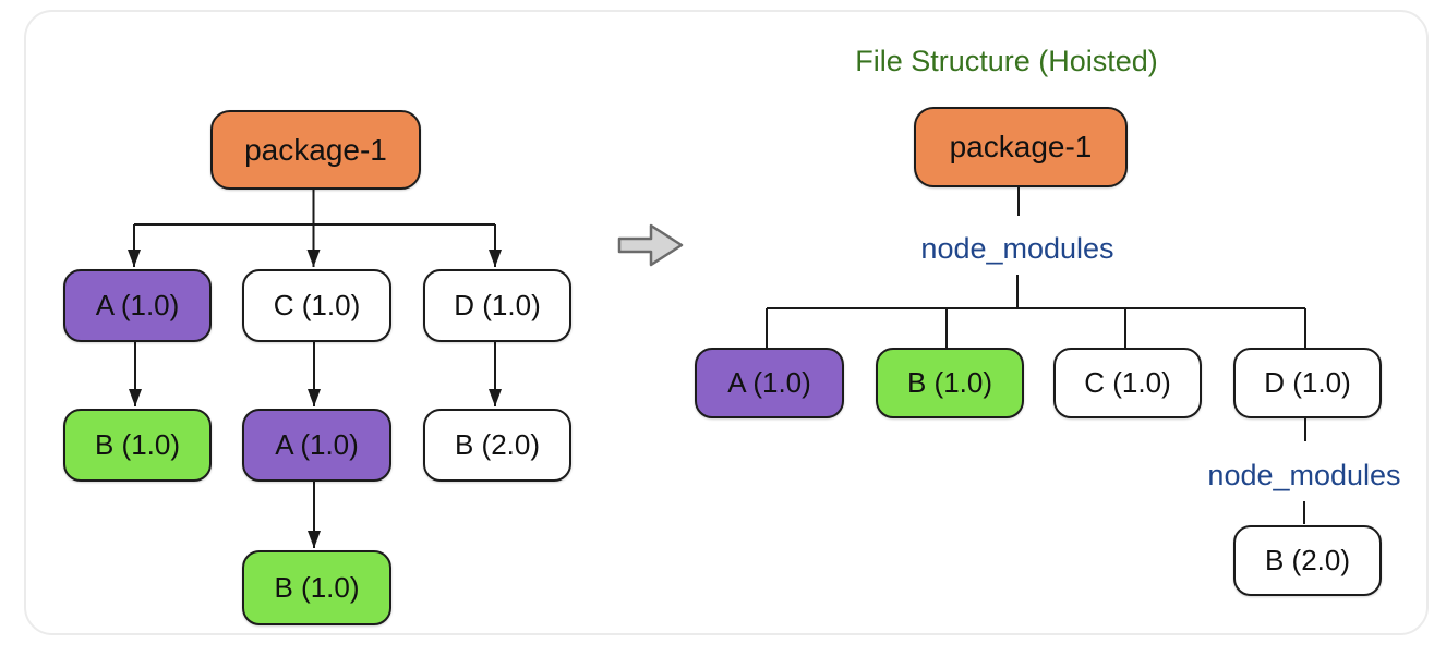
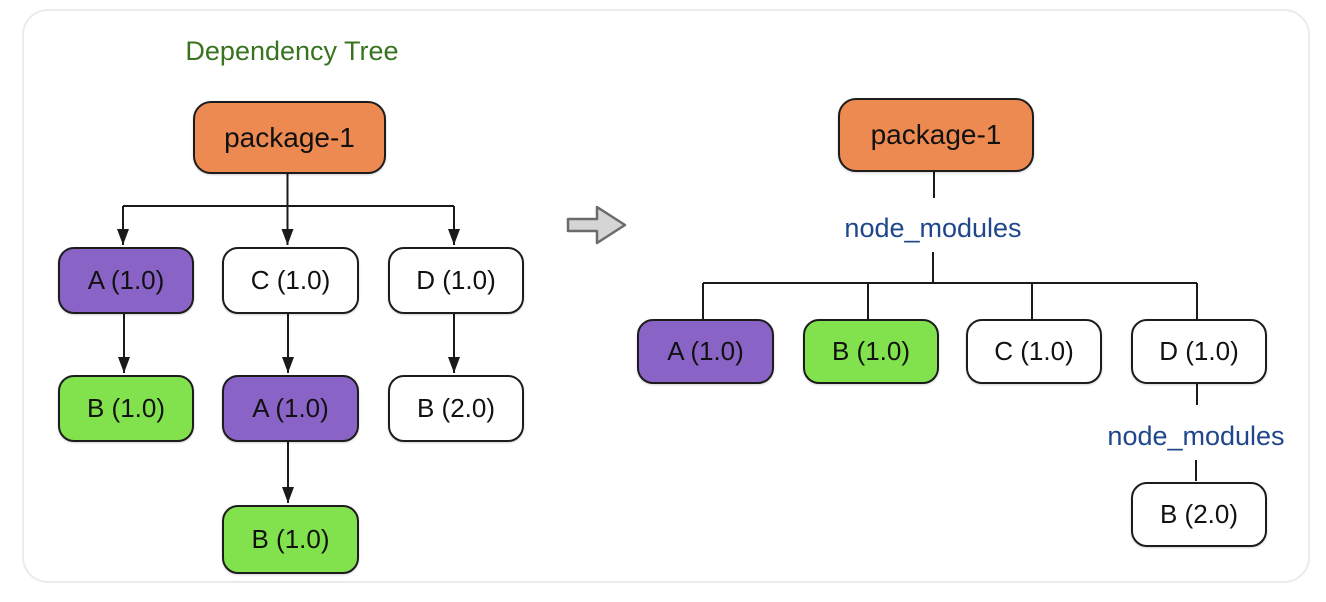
+ Dependency Tree
  package-1
  A (1.0)
  C (1.0)
  D (1.0)
  B (1.0)
  A (1.0)
  B (2.0)
  B (1.0)
- File Structure (Hoisted)
  package-1
  node_modules
  A (1.0)
  B (1.0)
  C (1.0)
  D (1.0)
  node_modules
  B (2.0)
